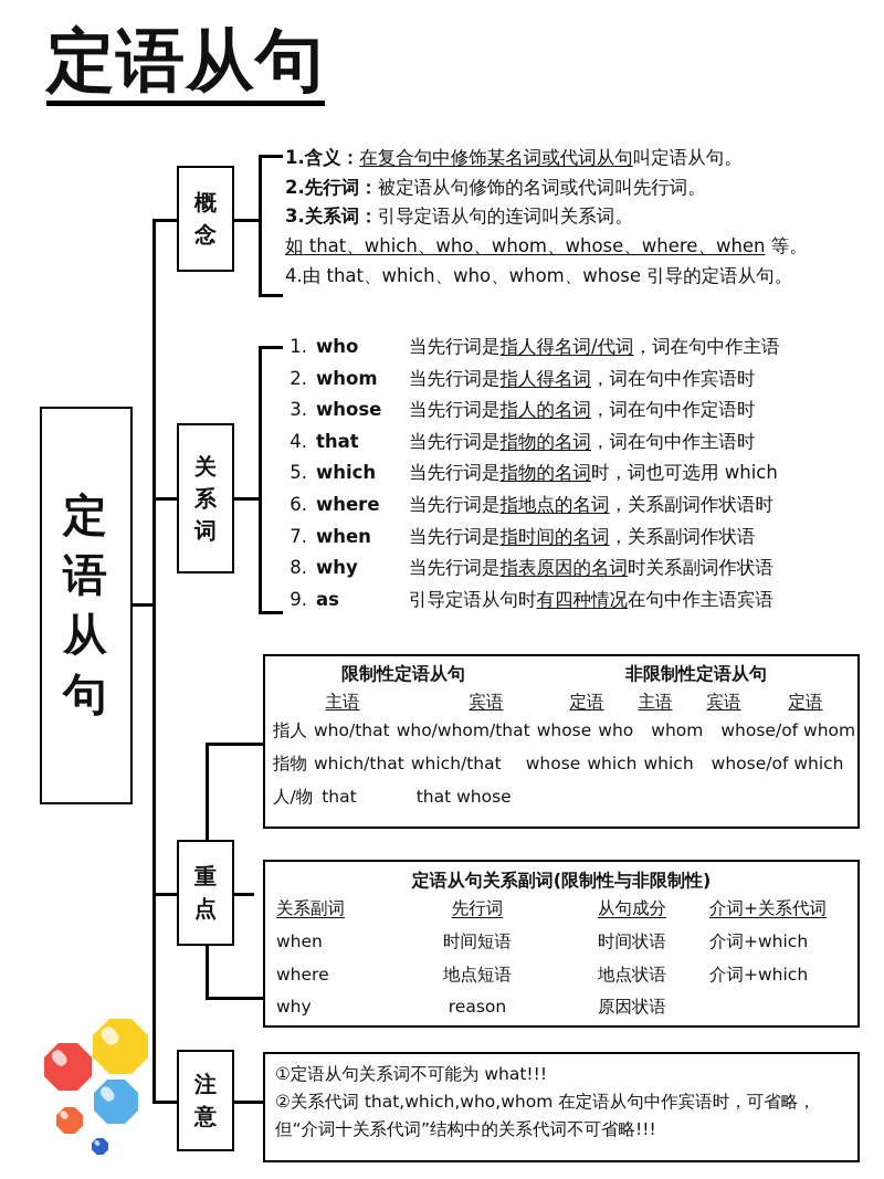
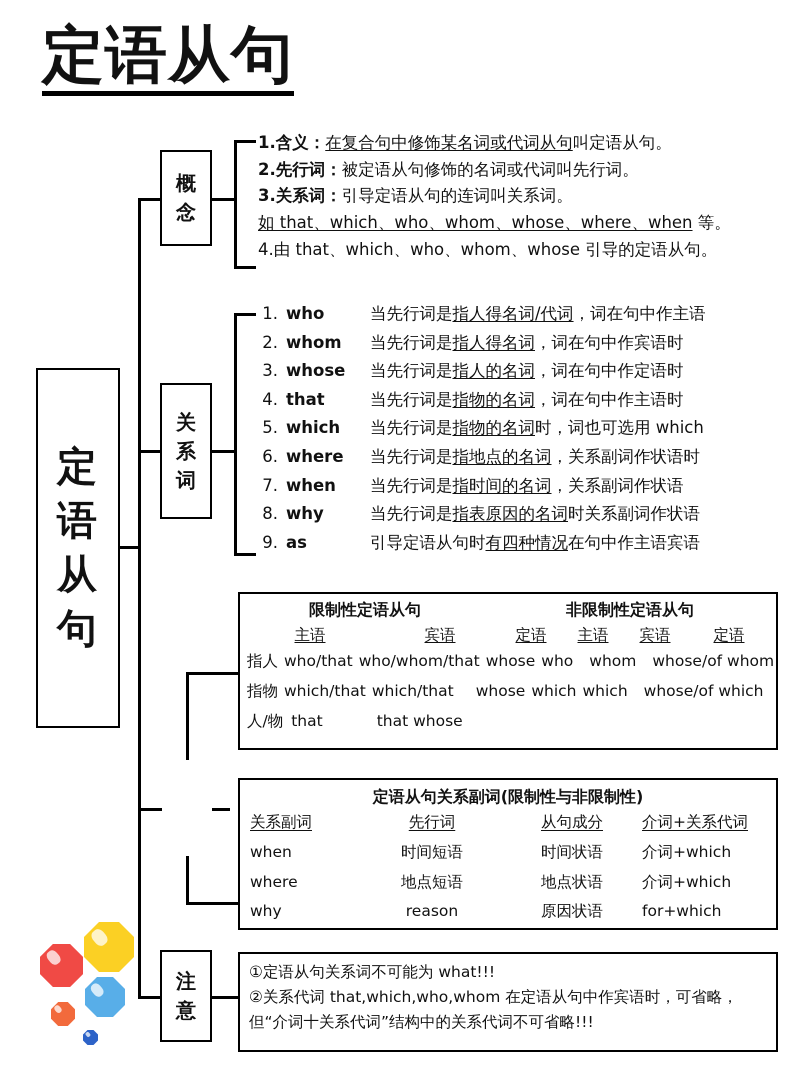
  定语从句
  定
  语
  从
  句
  概
  念
  关
  系
  词
- 重
- 点
  注
  意
  1.含义：在复合句中修饰某名词或代词从句叫定语从句。
  2.先行词：被定语从句修饰的名词或代词叫先行词。
  3.关系词：引导定语从句的连词叫关系词。
  如 that、which、who、whom、whose、where、when 等。
  4.由 that、which、who、whom、whose 引导的定语从句。
  1.
  who
  当先行词是指人得名词/代词，词在句中作主语
  2.
  whom
  当先行词是指人得名词，词在句中作宾语时
  3.
  whose
  当先行词是指人的名词，词在句中作定语时
  4.
  that
  当先行词是指物的名词，词在句中作主语时
  5.
  which
  当先行词是指物的名词时，词也可选用 which
  6.
  where
  当先行词是指地点的名词，关系副词作状语时
  7.
  when
  当先行词是指时间的名词，关系副词作状语
  8.
  why
  当先行词是指表原因的名词时关系副词作状语
  9.
  as
  引导定语从句时有四种情况在句中作主语宾语
  限制性定语从句
  非限制性定语从句
  主语
  宾语
  定语
  主语
  宾语
  定语
  指人
  who/that
  who/whom/that
  whose
  who
  whom
  whose/of whom
  指物
  which/that
  which/that
  whose
  which
  which
  whose/of which
  人/物
  that
  that whose
  定语从句关系副词(限制性与非限制性)
  关系副词
  先行词
  从句成分
  介词+关系代词
  when
  时间短语
  时间状语
  介词+which
  where
  地点短语
  地点状语
  介词+which
  why
  reason
  原因状语
+ for+which
  ①定语从句关系词不可能为 what!!!
  ②关系代词 that,which,who,whom 在定语从句中作宾语时，可省略，
  但“介词十关系代词”结构中的关系代词不可省略!!!
